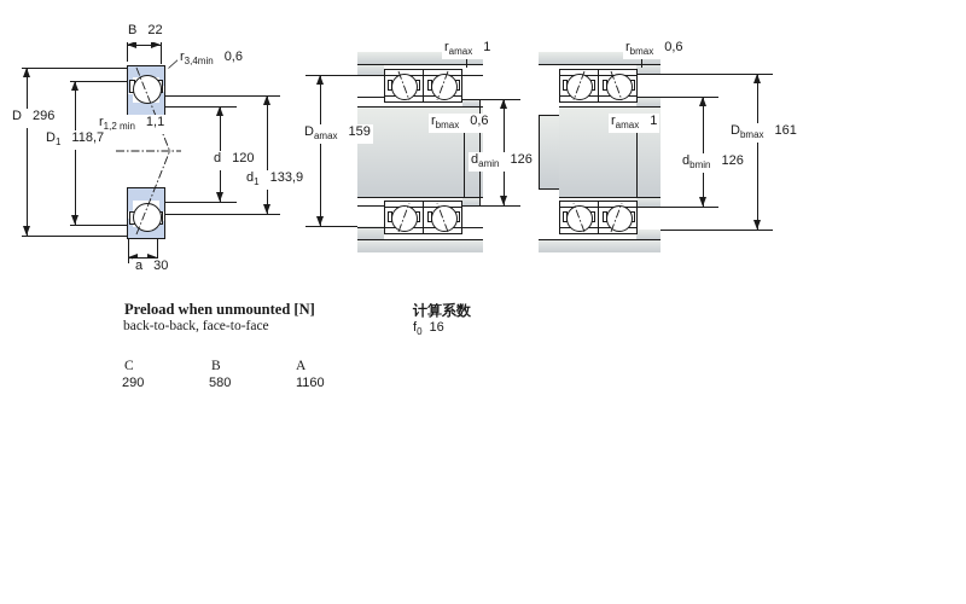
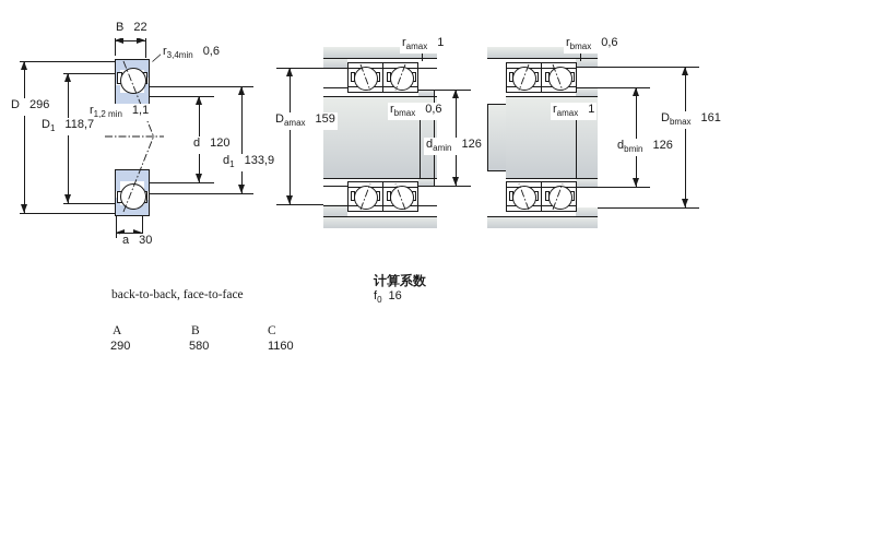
  B 22
  r3,4min 0,6
  D 296
  r1,2 min 1,1
  D1 118,7
  d 120
  d1 133,9
  a 30
  ramax 1
  rbmax 0,6
  Damax 159
  damin 126
  rbmax 0,6
  ramax 1
  Dbmax 161
  dbmin 126
- Preload when unmounted [N]
  back-to-back, face-to-face
  计算系数
  f0 16
- C
+ A
  B
- A
+ C
  290
  580
  1160
